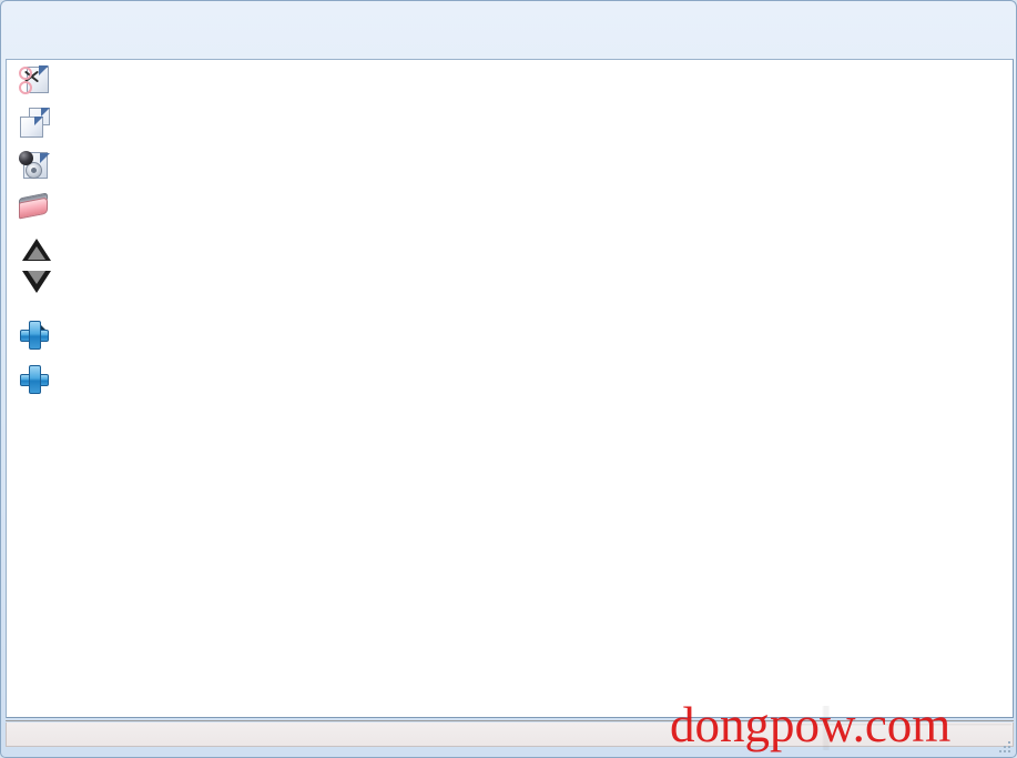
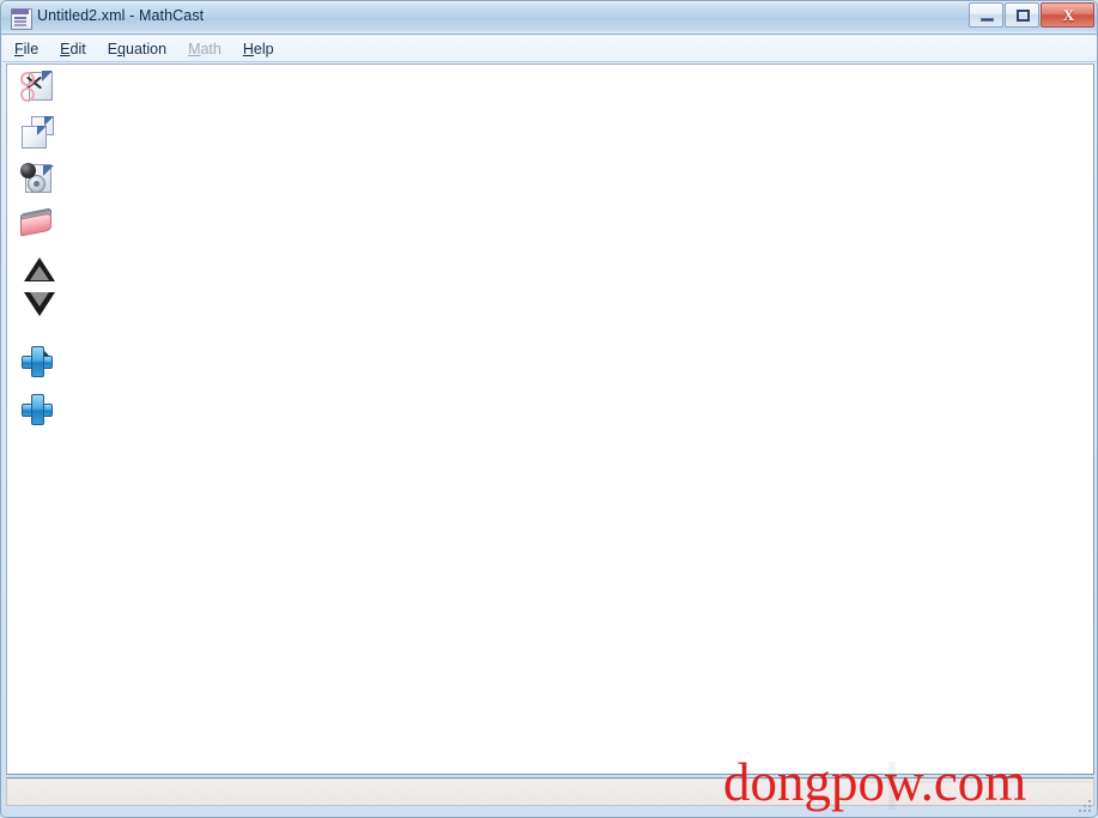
+ Untitled2.xml - MathCast
+ X
+ File
+ Edit
+ Equation
+ Math
+ Help
  dongpow.com
